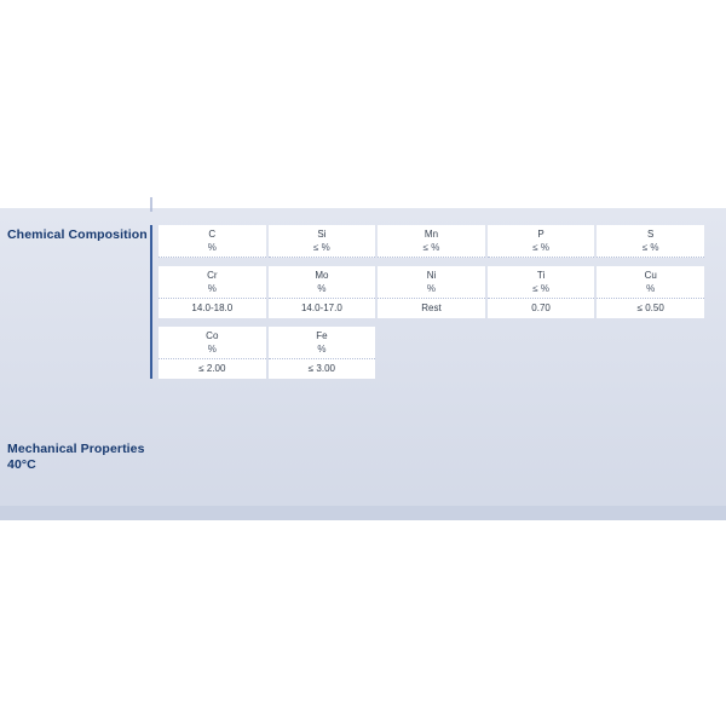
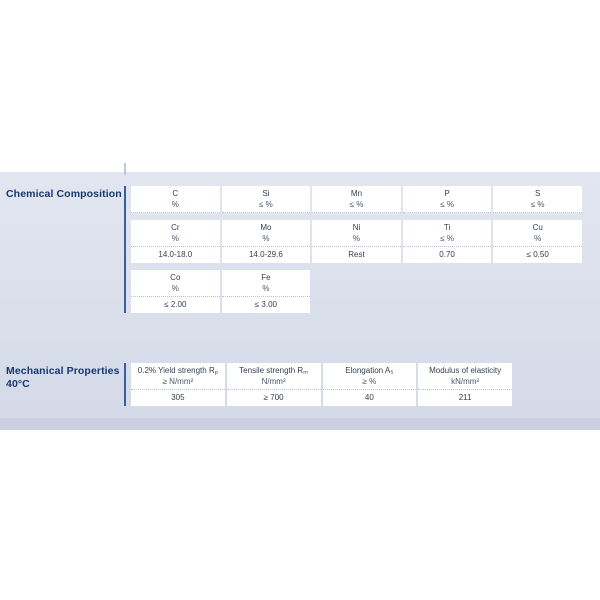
  Chemical Composition
  C %	Si ≤ %	Mn ≤ %	P ≤ %	S ≤ %
  Cr %	Mo %	Ni %	Ti ≤ %	Cu %
- 14.0-18.0	14.0-17.0	Rest	0.70	≤ 0.50
+ 14.0-18.0	14.0-29.6	Rest	0.70	≤ 0.50
  Co %	Fe %
  ≤ 2.00	≤ 3.00
  Mechanical Properties 40°C
+ 0.2% Yield strength Rₚ ≥ N/mm²	Tensile strength Rₘ N/mm²	Elongation A₅ ≥ %	Modulus of elasticity kN/mm²
+ 305	≥ 700	40	211
